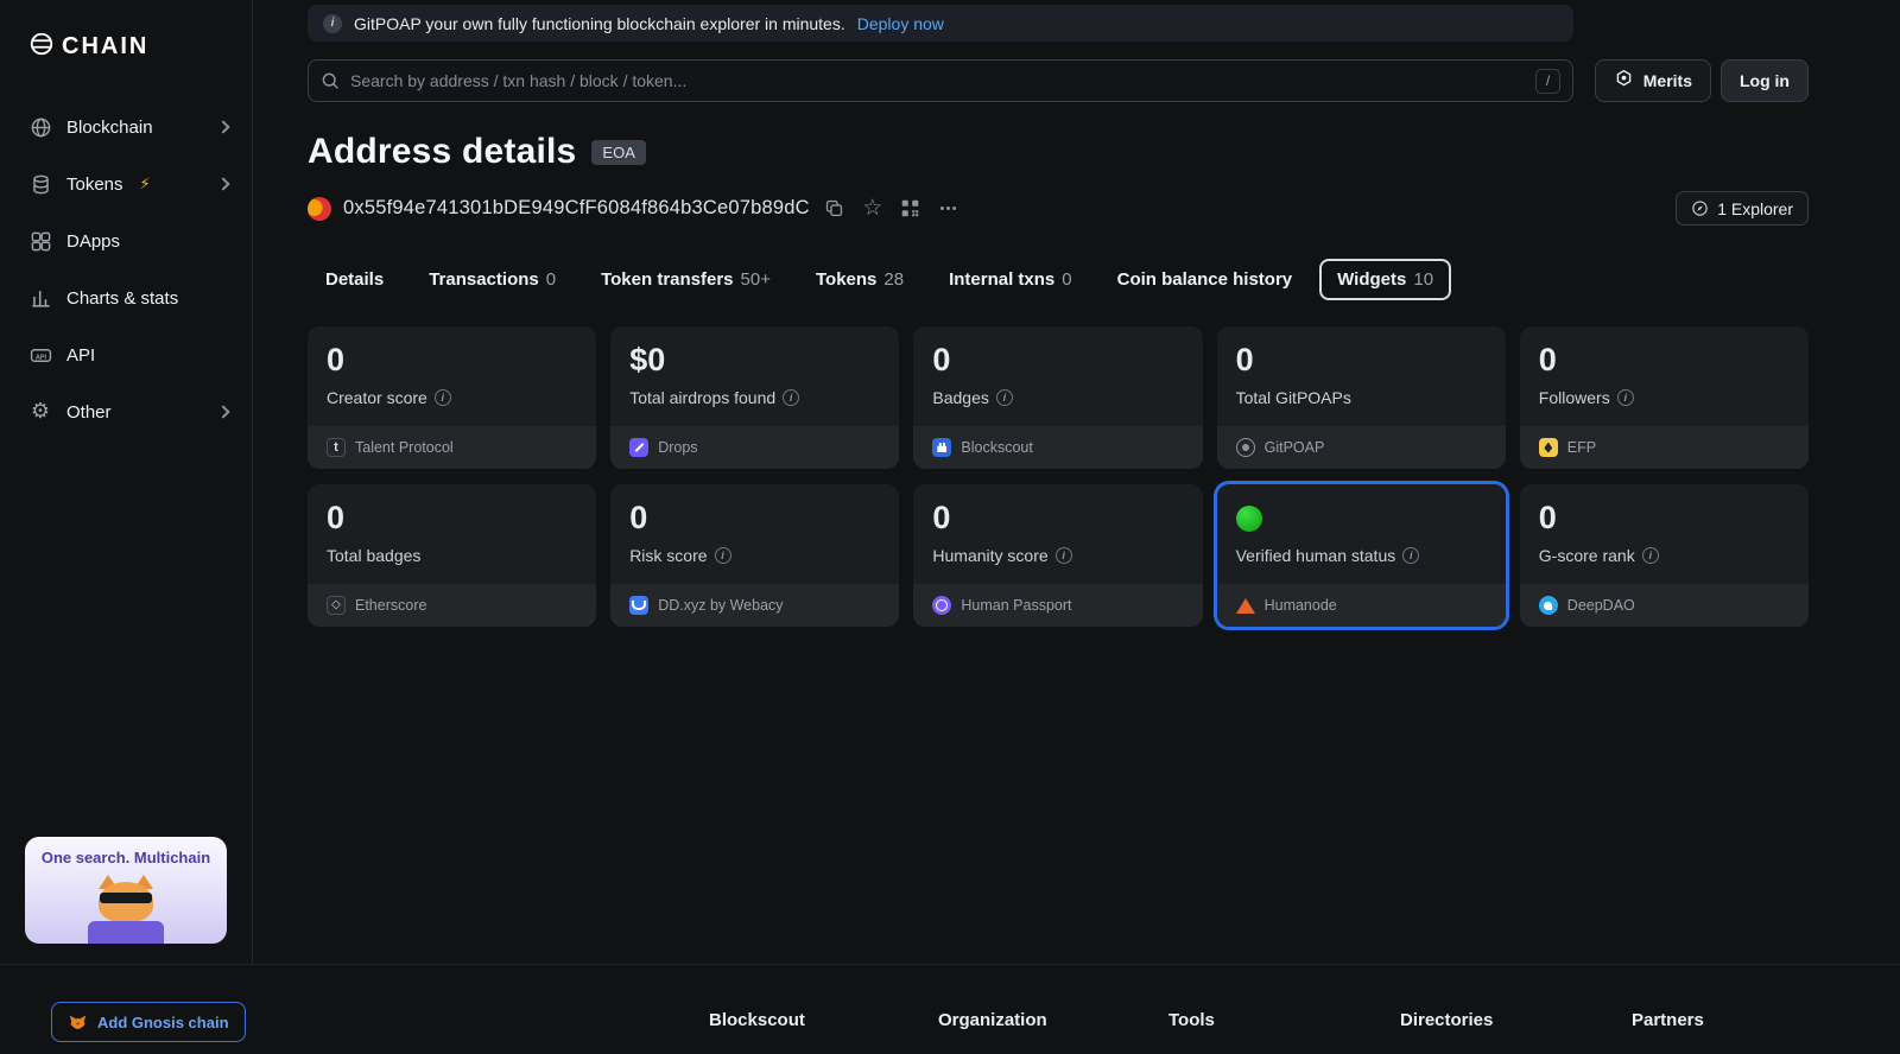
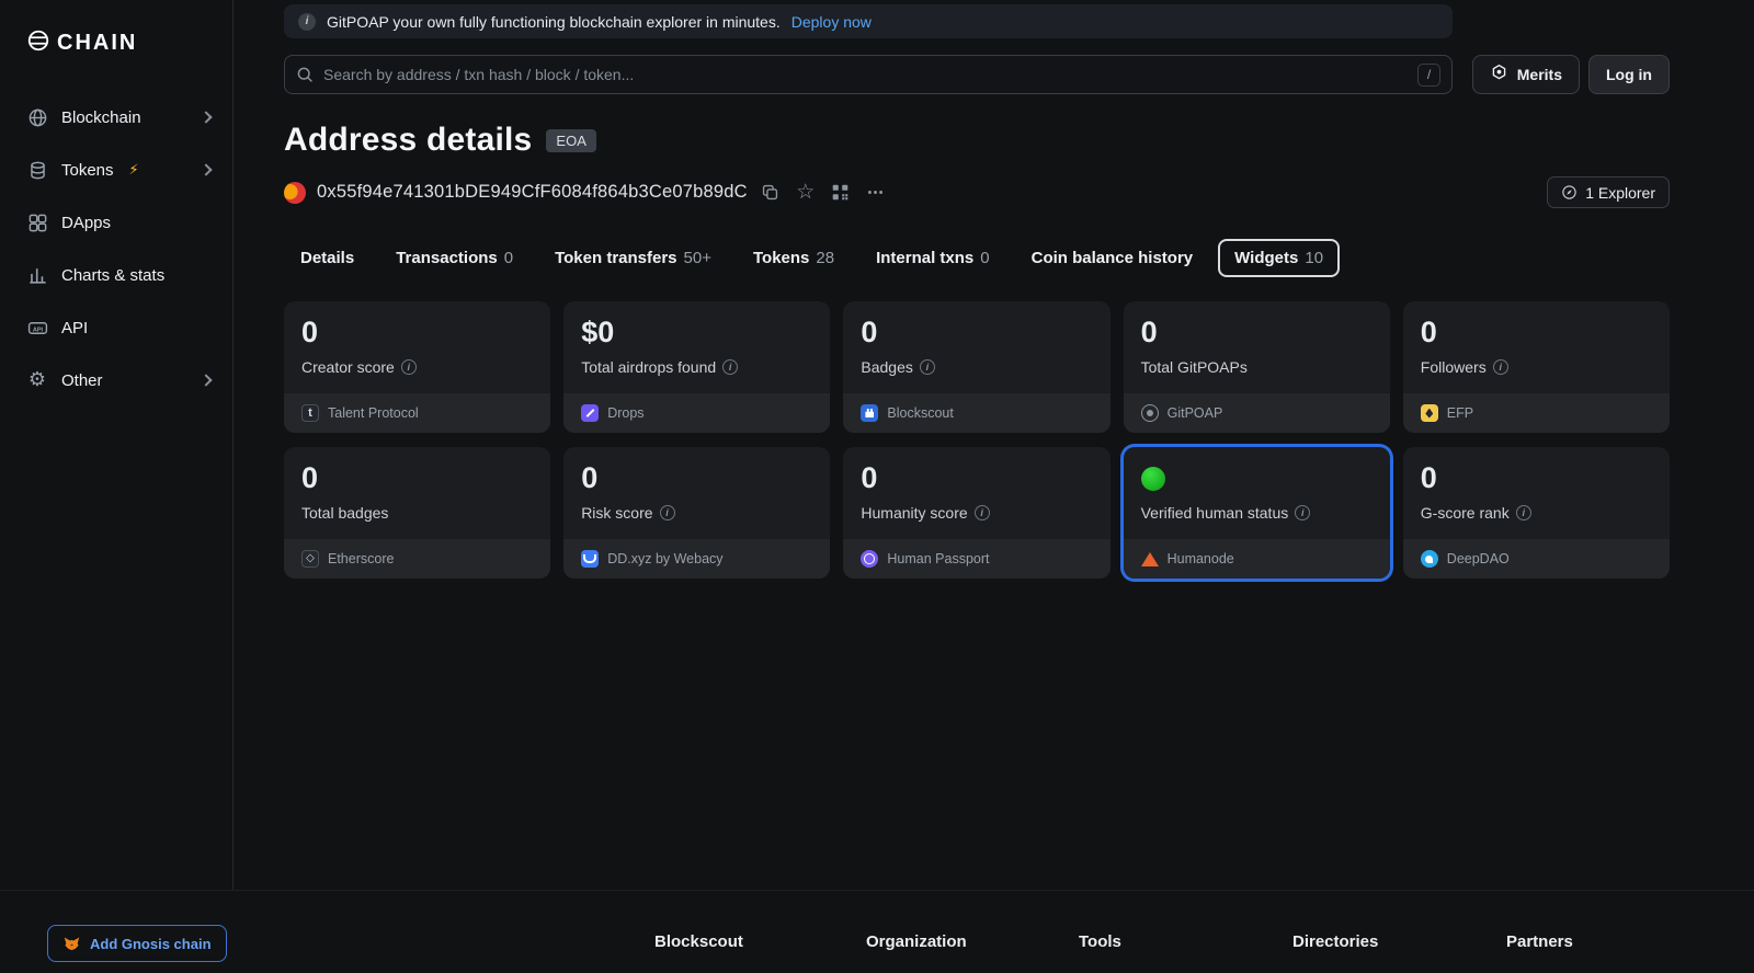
  CHAIN
  Blockchain
  Tokens
  ⚡
  DApps
  Charts & stats
  API
  ⚙
  Other
- One search. Multichain
  GitPOAP your own fully functioning blockchain explorer in minutes.
  Deploy now
  Search by address / txn hash / block / token...
  /
  Merits
  Log in
  Address details
  EOA
  0x55f94e741301bDE949CfF6084f864b3Ce07b89dC
  ☆
  1 Explorer
  Details
  Transactions
  0
  Token transfers
  50+
  Tokens
  28
  Internal txns
  0
  Coin balance history
  Widgets
  10
  0
  Creator score
  Talent Protocol
  $0
  Total airdrops found
  Drops
  0
  Badges
  Blockscout
  0
  Total GitPOAPs
  GitPOAP
  0
  Followers
  EFP
  0
  Total badges
  Etherscore
  0
  Risk score
  DD.xyz by Webacy
  0
  Humanity score
  Human Passport
  Verified human status
  Humanode
  0
  G-score rank
  DeepDAO
  Add Gnosis chain
  Blockscout
  Organization
  Tools
  Directories
  Partners
